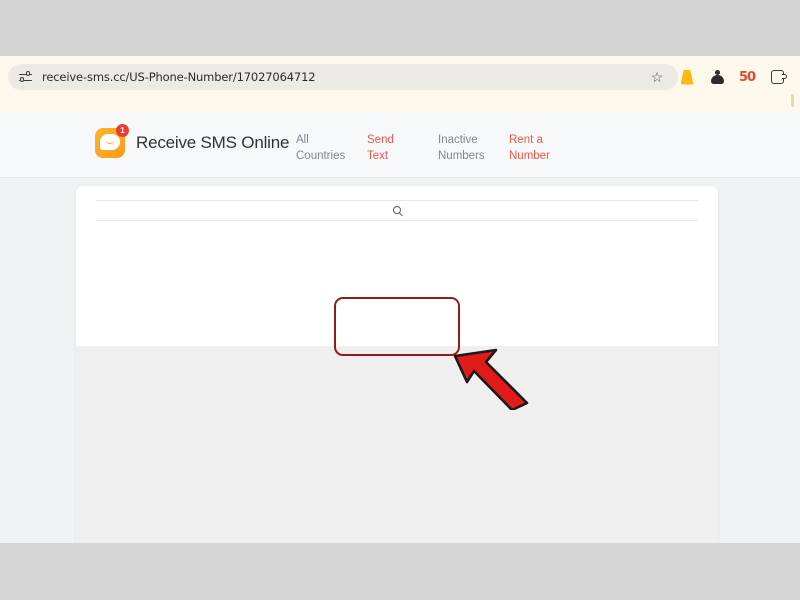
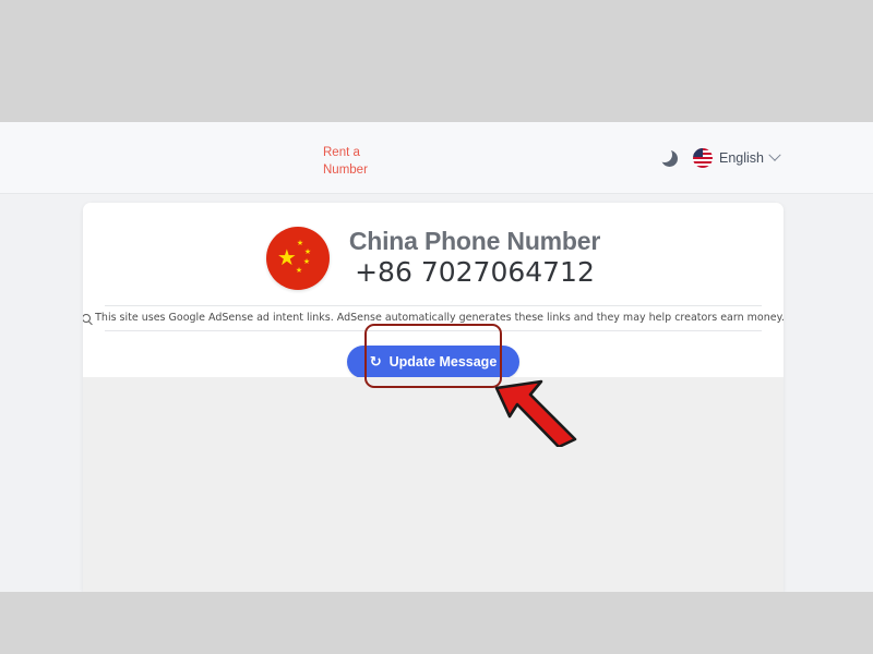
- receive-sms.cc/US-Phone-Number/17027064712
- ☆
- 50
- 1
- Receive SMS Online
- All
- Countries
- Send
- Text
- Inactive
- Numbers
  Rent a
  Number
+ English
+ ★
+ China Phone Number
+ +86 7027064712
+ This site uses Google AdSense ad intent links. AdSense automatically generates these links and they may help creators earn money.
+ ↻
+ Update Message
